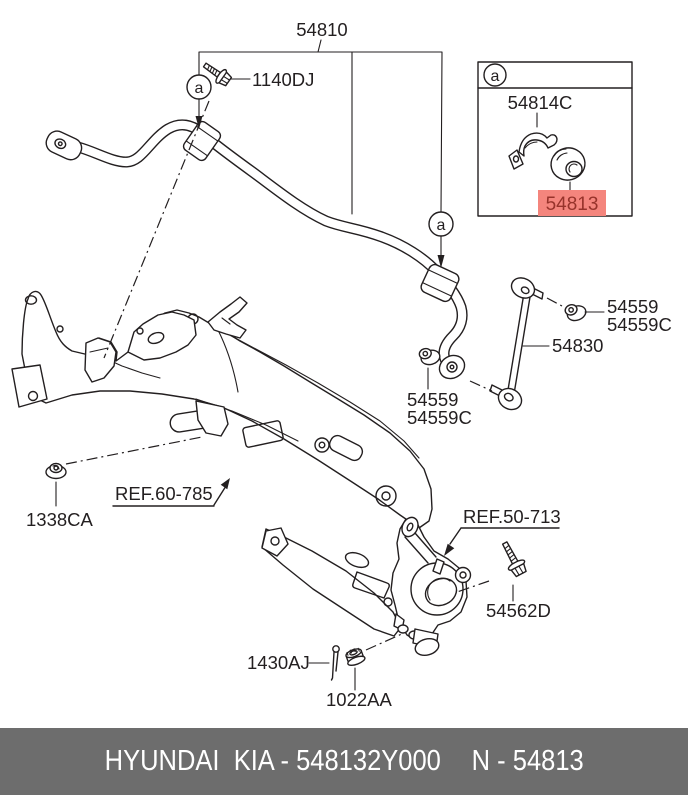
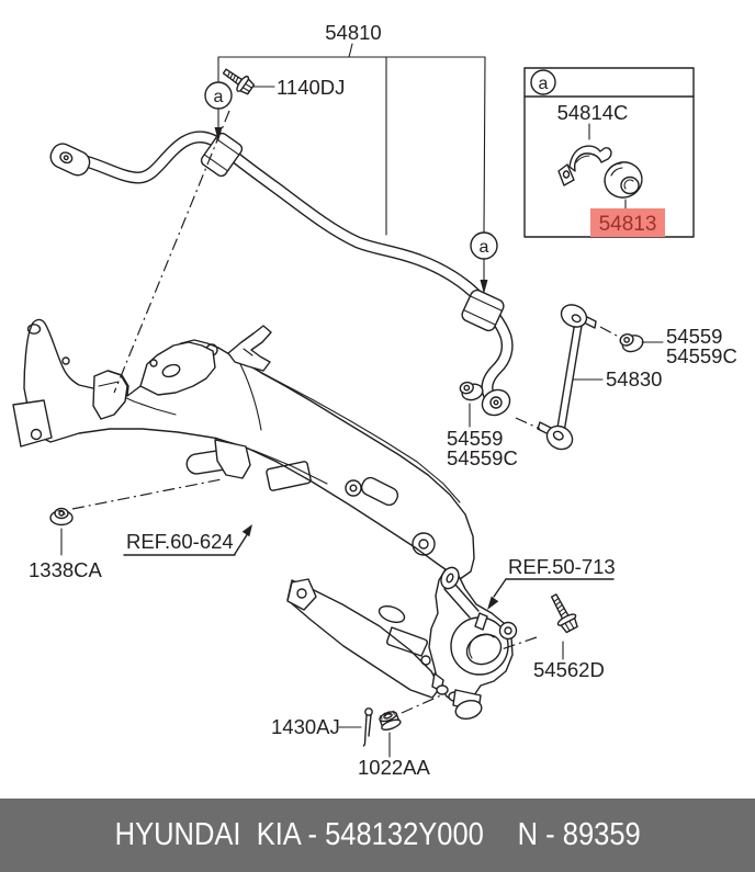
  54810
  1140DJ
  a
  a
  a
  54814C
  54813
  54559
  54559C
  54830
  54559
  54559C
  1338CA
- REF.60-785
+ REF.60-624
  REF.50-713
  54562D
  1430AJ
  1022AA
  HYUNDAI KIA - 548132Y000
- N - 54813
+ N - 89359
